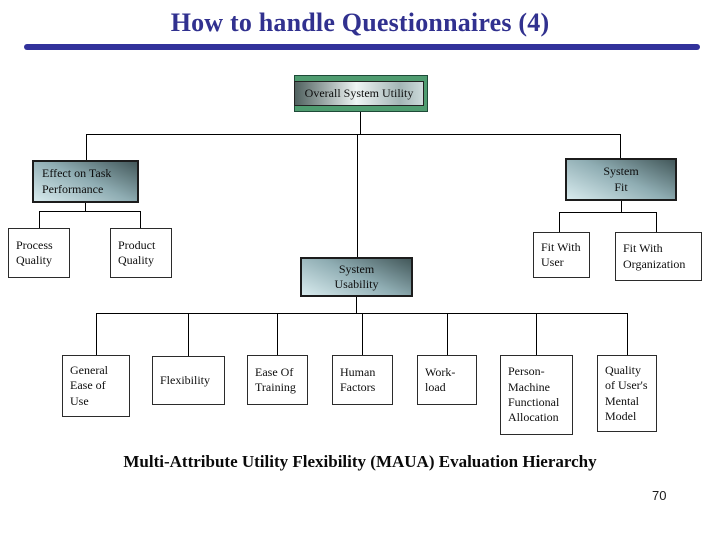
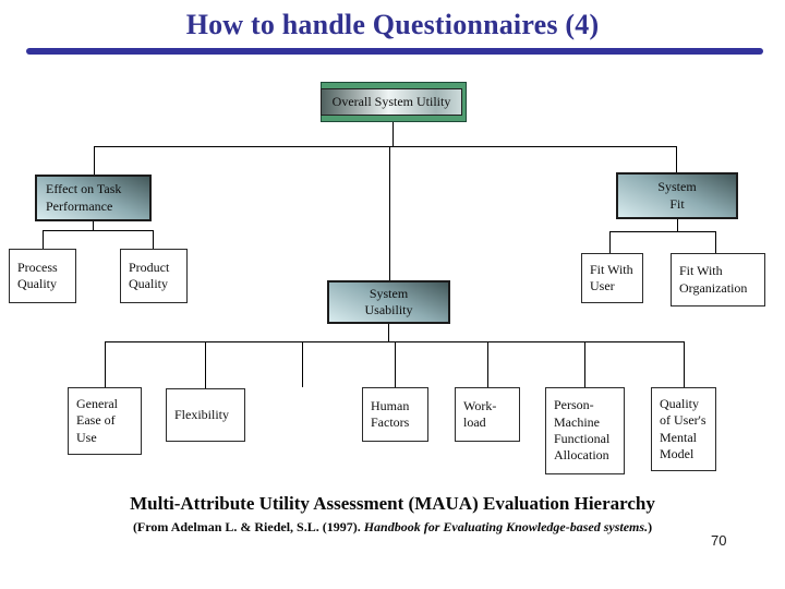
  How to handle Questionnaires (4)
  Overall System Utility
  Effect on Task
  Performance
  System
  Fit
  System
  Usability
  Process
  Quality
  Product
  Quality
  Fit With
  User
  Fit With
  Organization
  General
  Ease of
  Use
  Flexibility
- Ease Of
- Training
  Human
  Factors
  Work-
  load
  Person-
  Machine
  Functional
  Allocation
  Quality
  of User's
  Mental
  Model
- Multi-Attribute Utility Flexibility (MAUA) Evaluation Hierarchy
+ Multi-Attribute Utility Assessment (MAUA) Evaluation Hierarchy
+ (From Adelman L. & Riedel, S.L. (1997). Handbook for Evaluating Knowledge-based systems.)
  70
